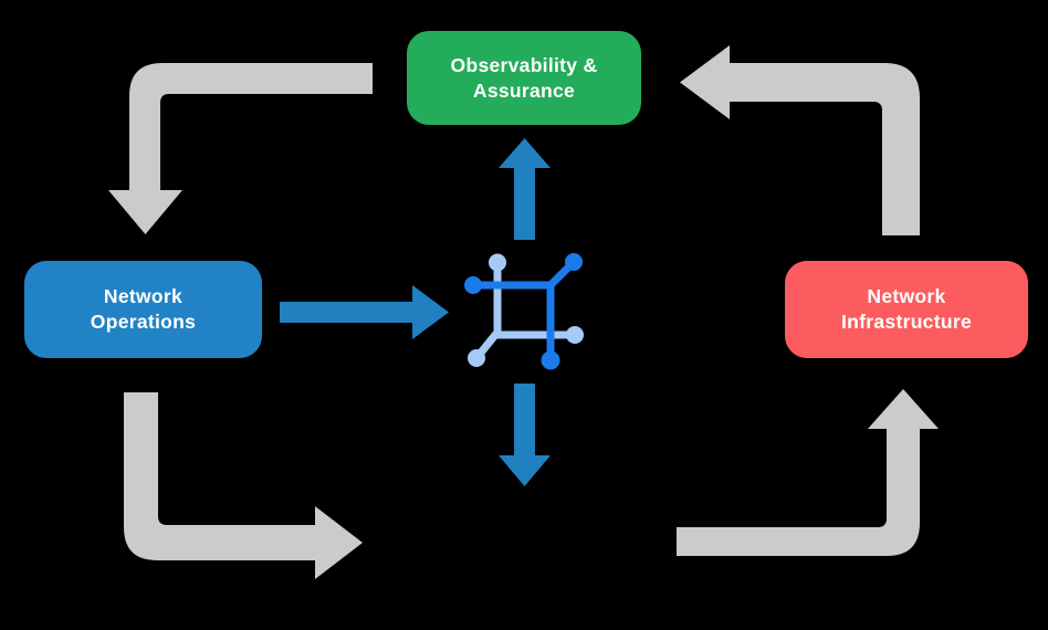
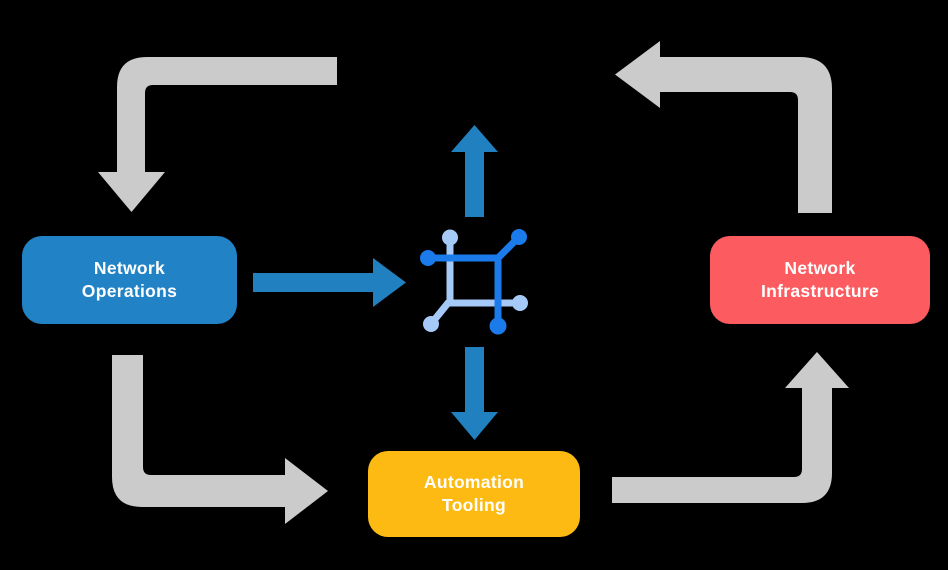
- Observability &
- Assurance
  Network
  Operations
  Network
  Infrastructure
+ Automation
+ Tooling
